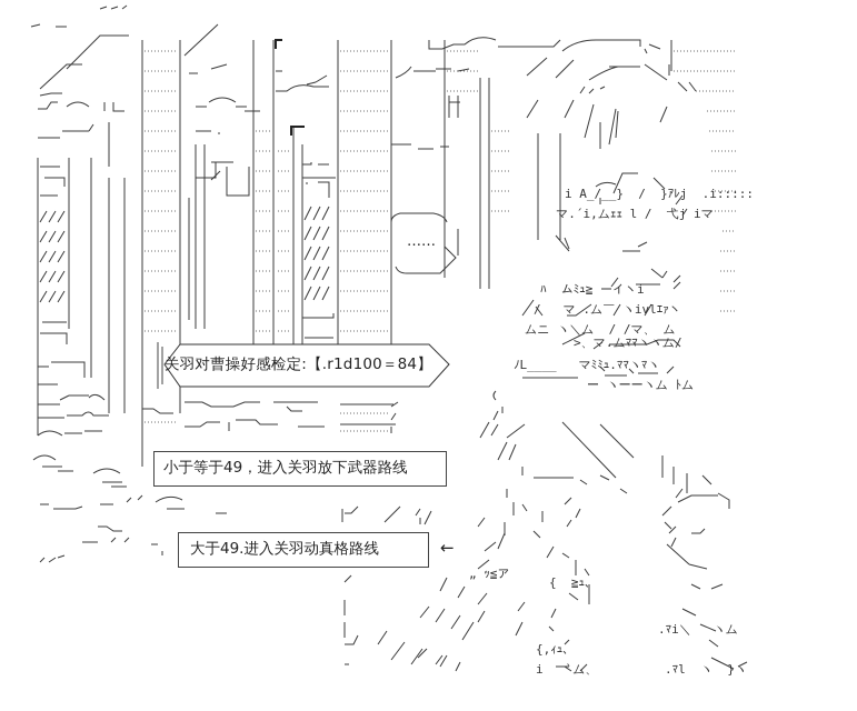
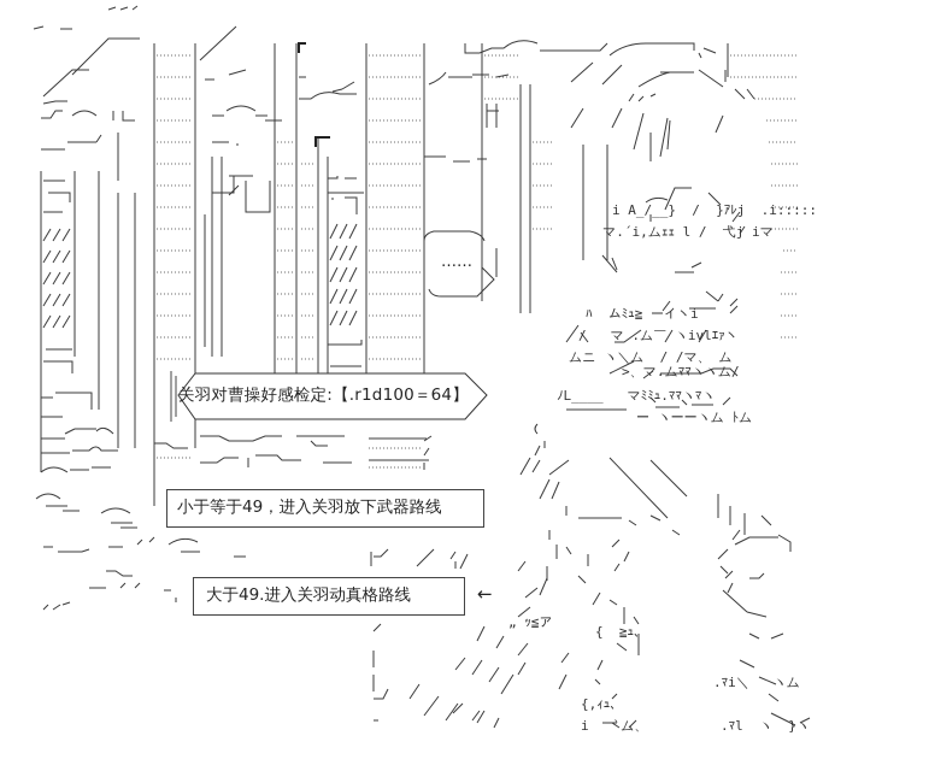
  ……
- 关羽对曹操好感检定:【.r1d100＝84】
+ 关羽对曹操好感检定:【.r1d100＝64】
  小于等于49，进入关羽放下武器路线
  大于49.进入关羽动真格路线
  ←
  >、マ.ムﾏﾏヽヽム/
  ﾉL____ マﾐﾐｭ.ﾏﾏヽﾏヽ
  ー ヽーーヽム ﾄム
  ﾊ ムﾐｭ≧ ーイヽi
  / マ .ム￣ ヽivlｴｧヽ
  ムニ ヽ＼ム / /マ、 ム
  i A_/__} / }ｱﾚj .i:::::
  マ.´i,ムｪｪ l / 弋j iマ
  „ ｯ≦ア
  { ≧ｭ、
  {,ｨｭ、
  i `ム、
  .ﾏi＼ ヽム
  .ﾏl ヽ }ヽ
